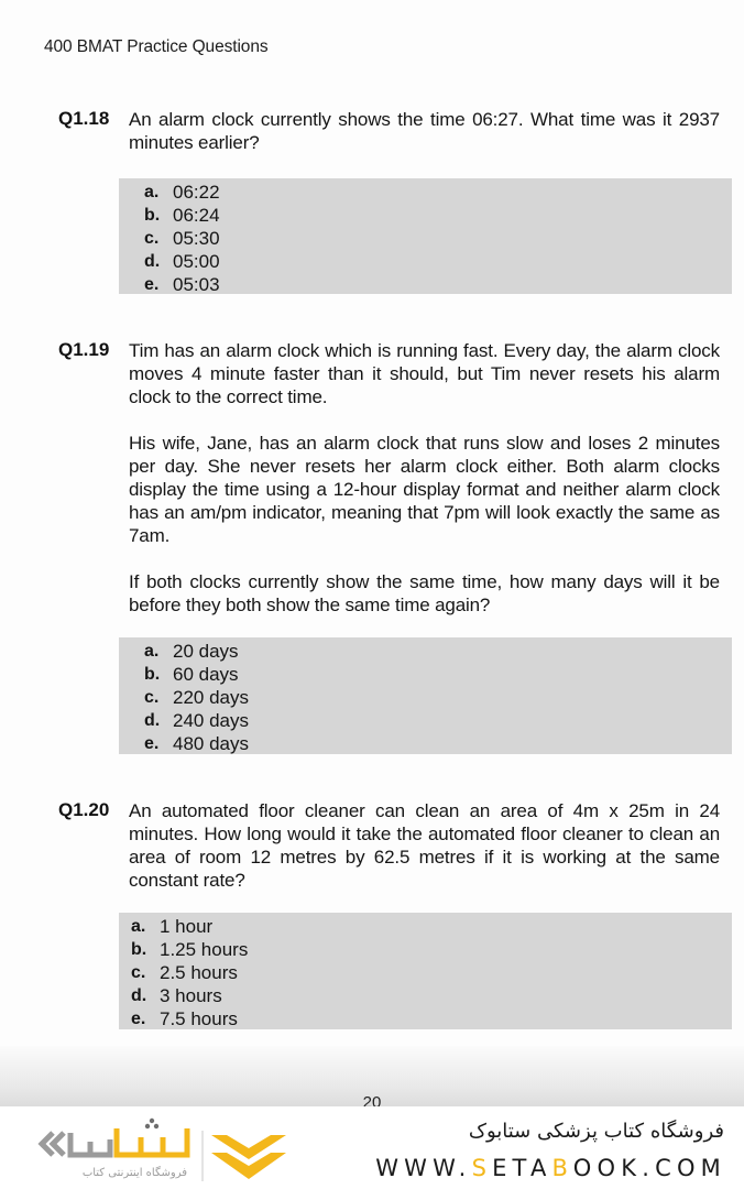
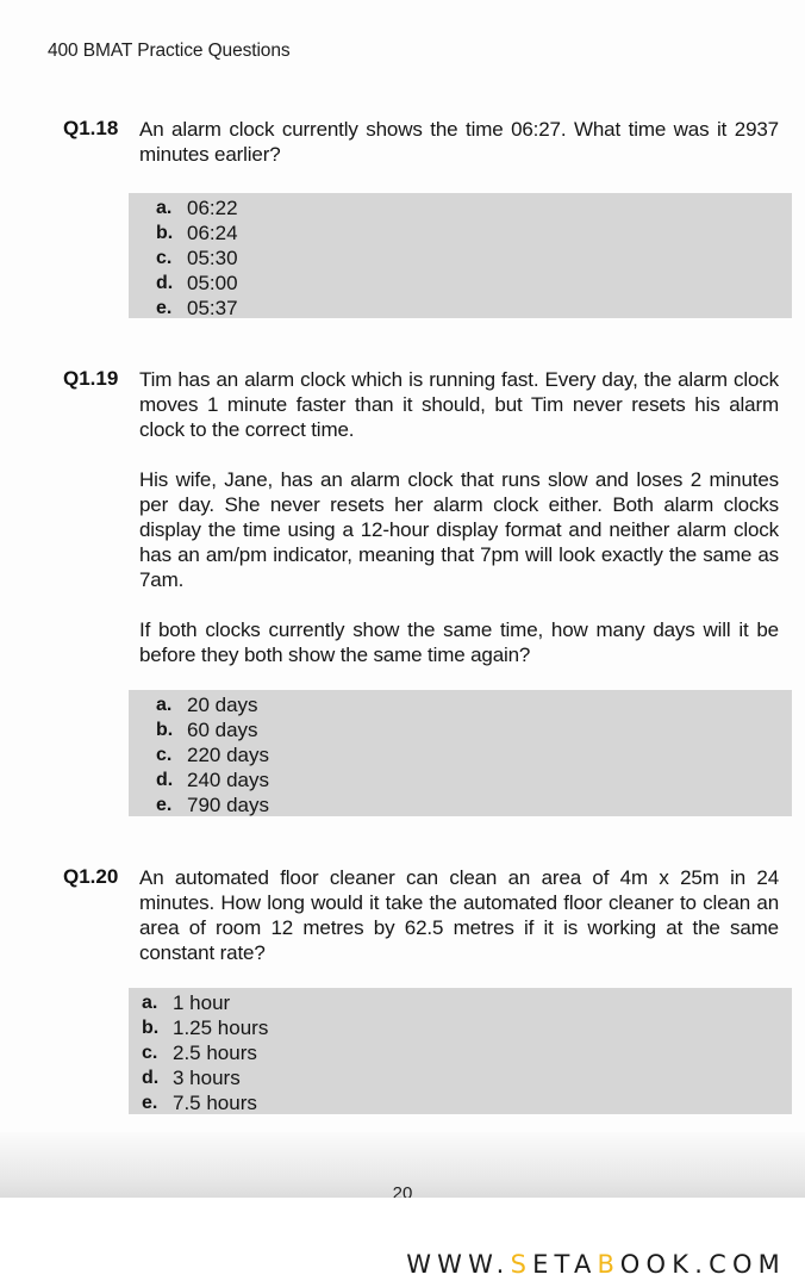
  400 BMAT Practice Questions
  Q1.18
  An alarm clock currently shows the time 06:27. What time was it 2937 minutes earlier?
  a.
  06:22
  b.
  06:24
  c.
  05:30
  d.
  05:00
  e.
- 05:03
+ 05:37
  Q1.19
- Tim has an alarm clock which is running fast. Every day, the alarm clock moves 4 minute faster than it should, but Tim never resets his alarm clock to the correct time.
+ Tim has an alarm clock which is running fast. Every day, the alarm clock moves 1 minute faster than it should, but Tim never resets his alarm clock to the correct time.
  His wife, Jane, has an alarm clock that runs slow and loses 2 minutes per day. She never resets her alarm clock either. Both alarm clocks display the time using a 12-hour display format and neither alarm clock has an am/pm indicator, meaning that 7pm will look exactly the same as 7am.
  If both clocks currently show the same time, how many days will it be before they both show the same time again?
  a.
  20 days
  b.
  60 days
  c.
  220 days
  d.
  240 days
  e.
- 480 days
+ 790 days
  Q1.20
  An automated floor cleaner can clean an area of 4m x 25m in 24 minutes. How long would it take the automated floor cleaner to clean an area of room 12 metres by 62.5 metres if it is working at the same constant rate?
  a.
  1 hour
  b.
  1.25 hours
  c.
  2.5 hours
  d.
  3 hours
  e.
  7.5 hours
  20
- فروشگاه اینترنتی کتاب
- فروشگاه کتاب پزشکی ستابوک
  WWW.SETABOOK.COM
